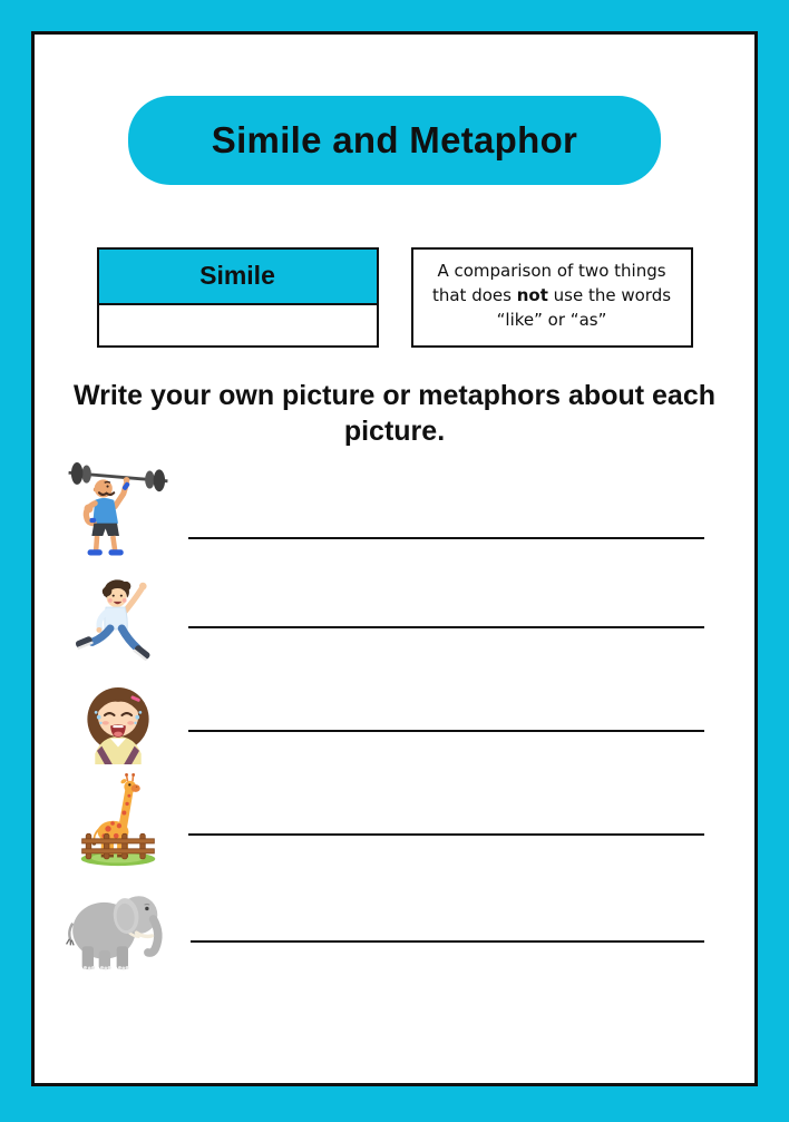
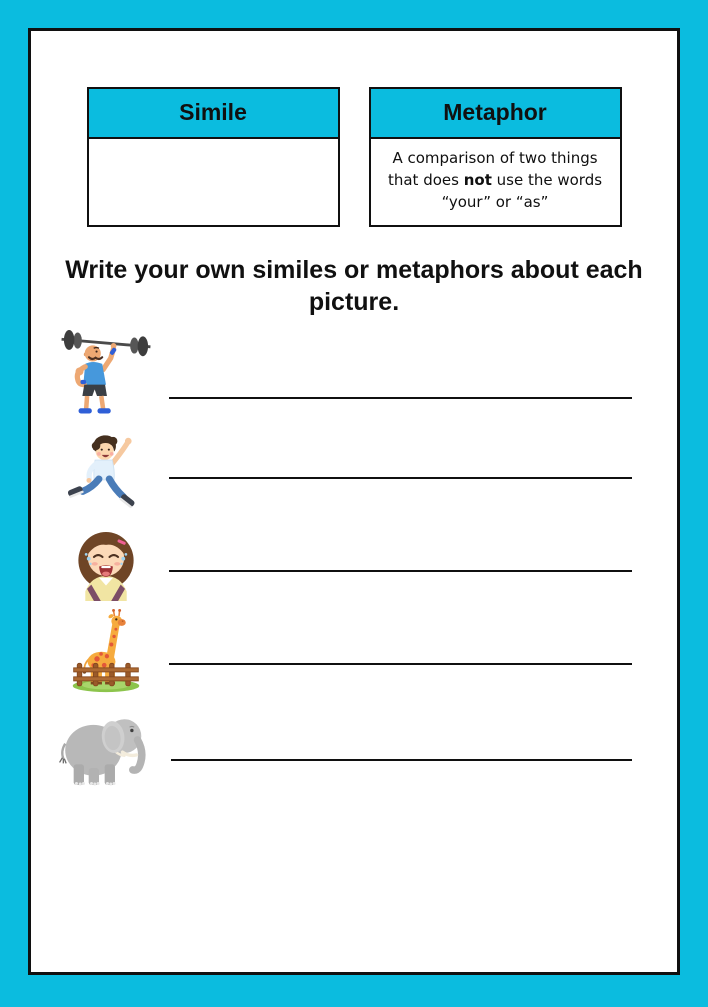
- Simile and Metaphor
  Simile
+ Metaphor
- A comparison of two things that does not use the words “like” or “as”
+ A comparison of two things that does not use the words “your” or “as”
- Write your own picture or metaphors about each picture.
+ Write your own similes or metaphors about each picture.
